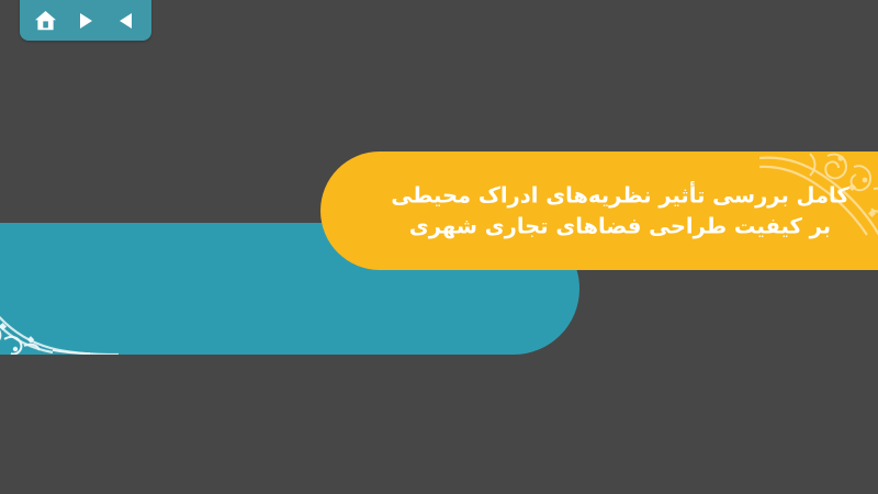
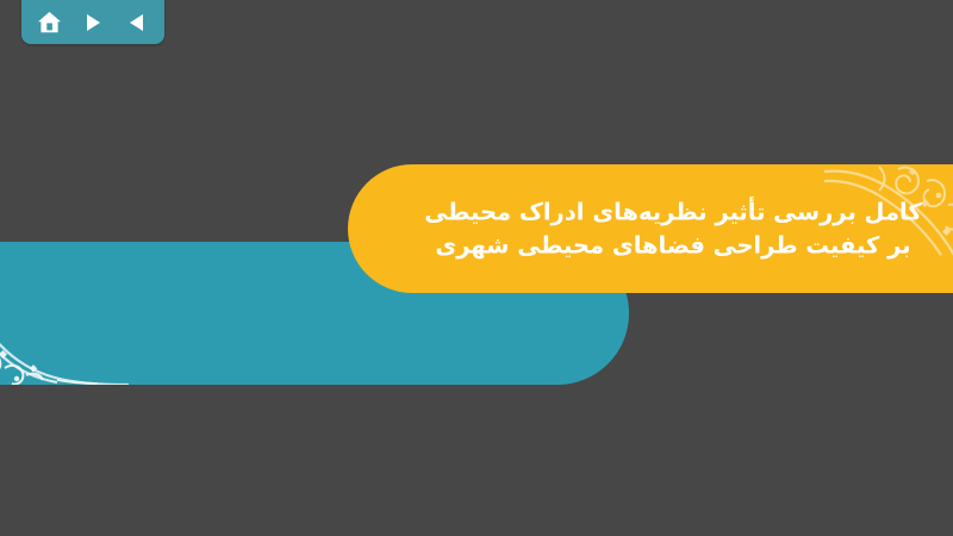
  کامل بررسی تأثیر نظریه‌های ادراک محیطی
- بر کیفیت طراحی فضاهای تجاری شهری
+ بر کیفیت طراحی فضاهای محیطی شهری
